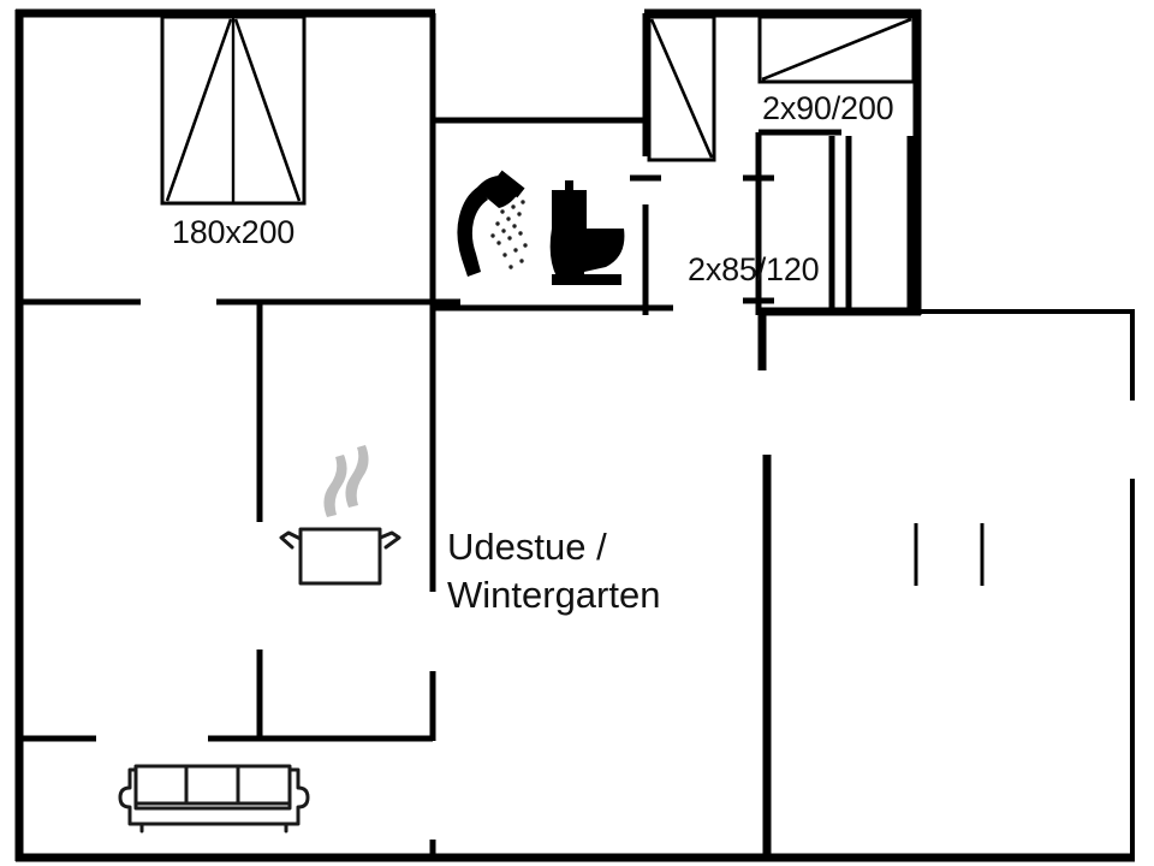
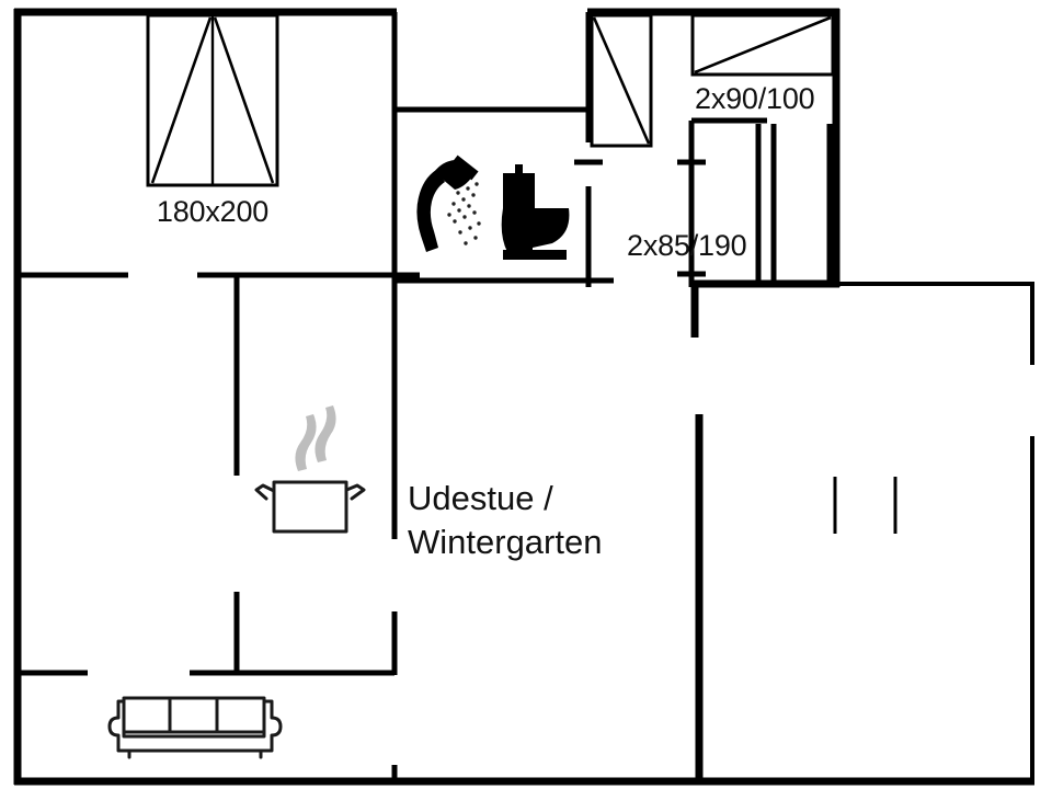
  180x200
- 2x90/200
+ 2x90/100
- 2x85/120
+ 2x85/190
  Udestue /
  Wintergarten
